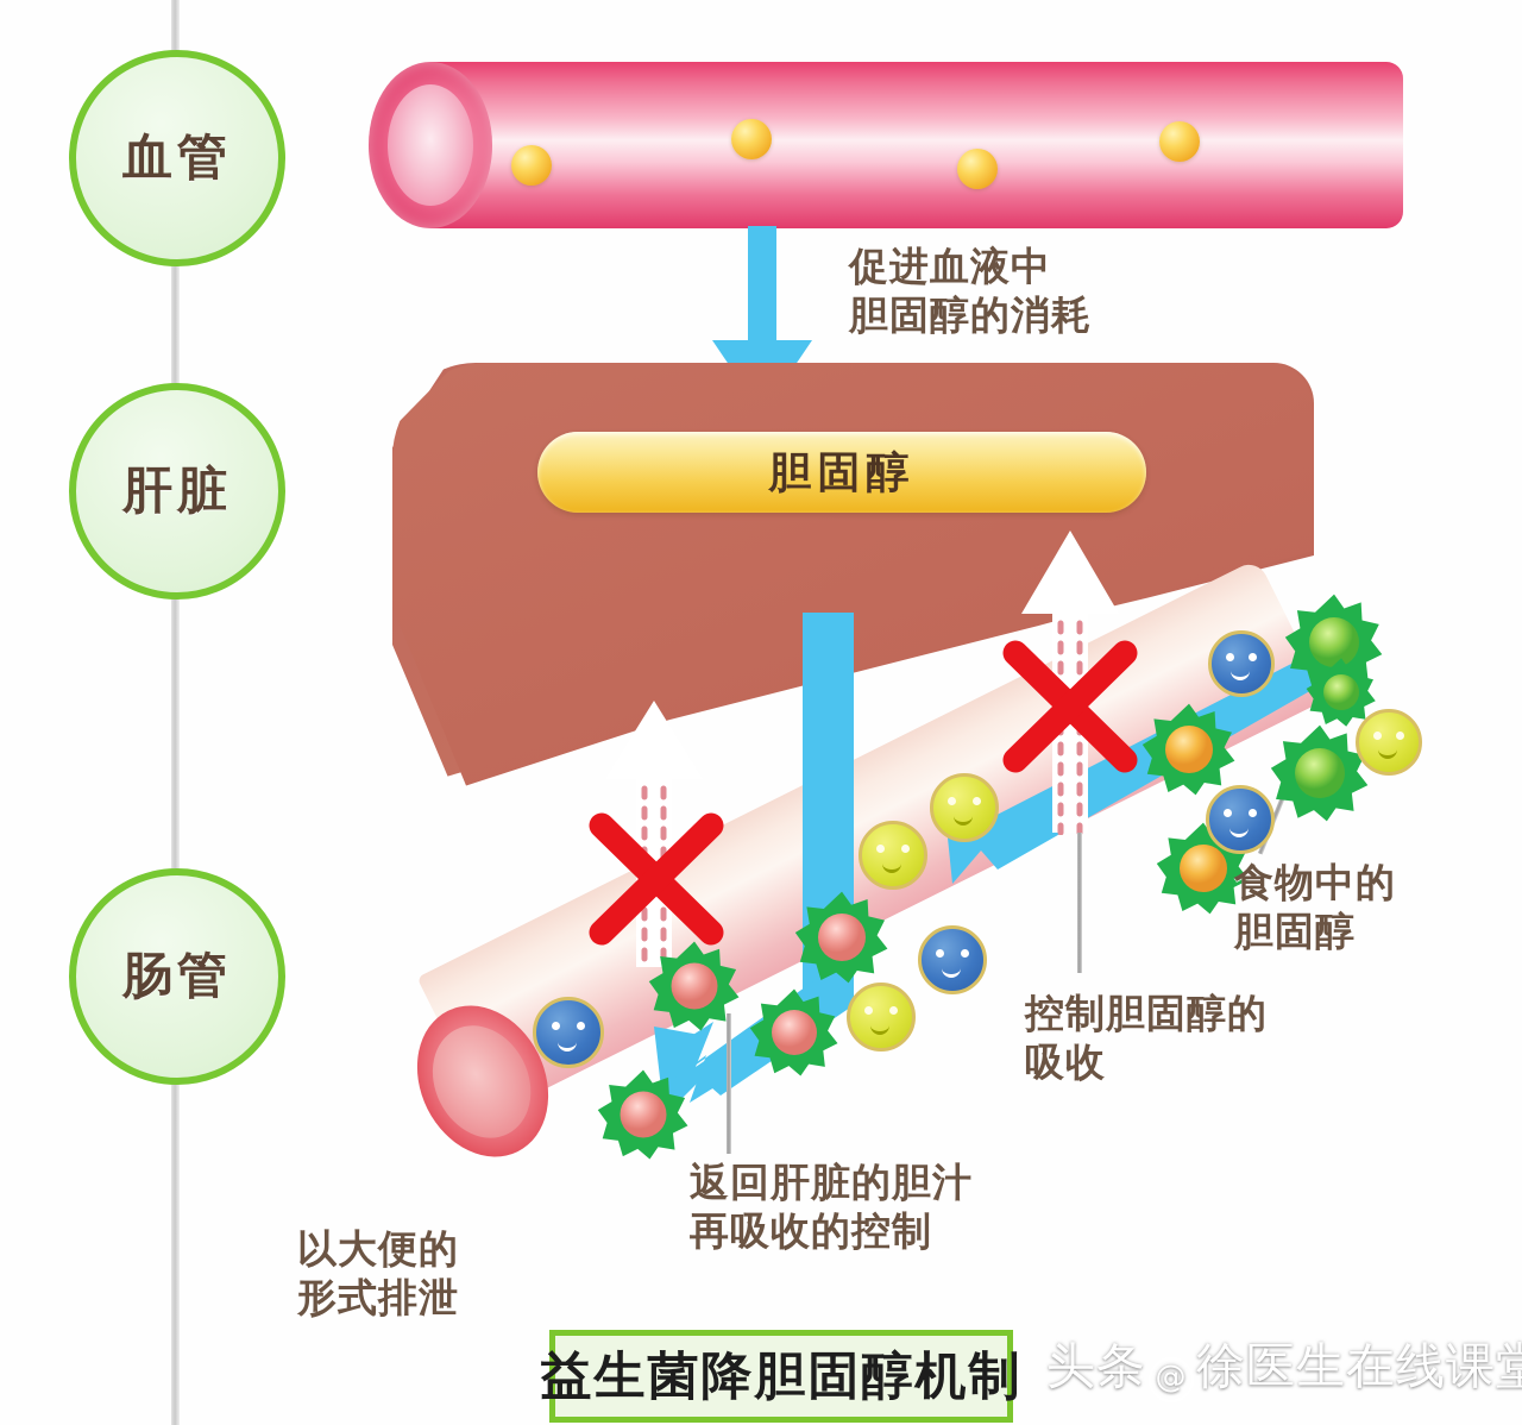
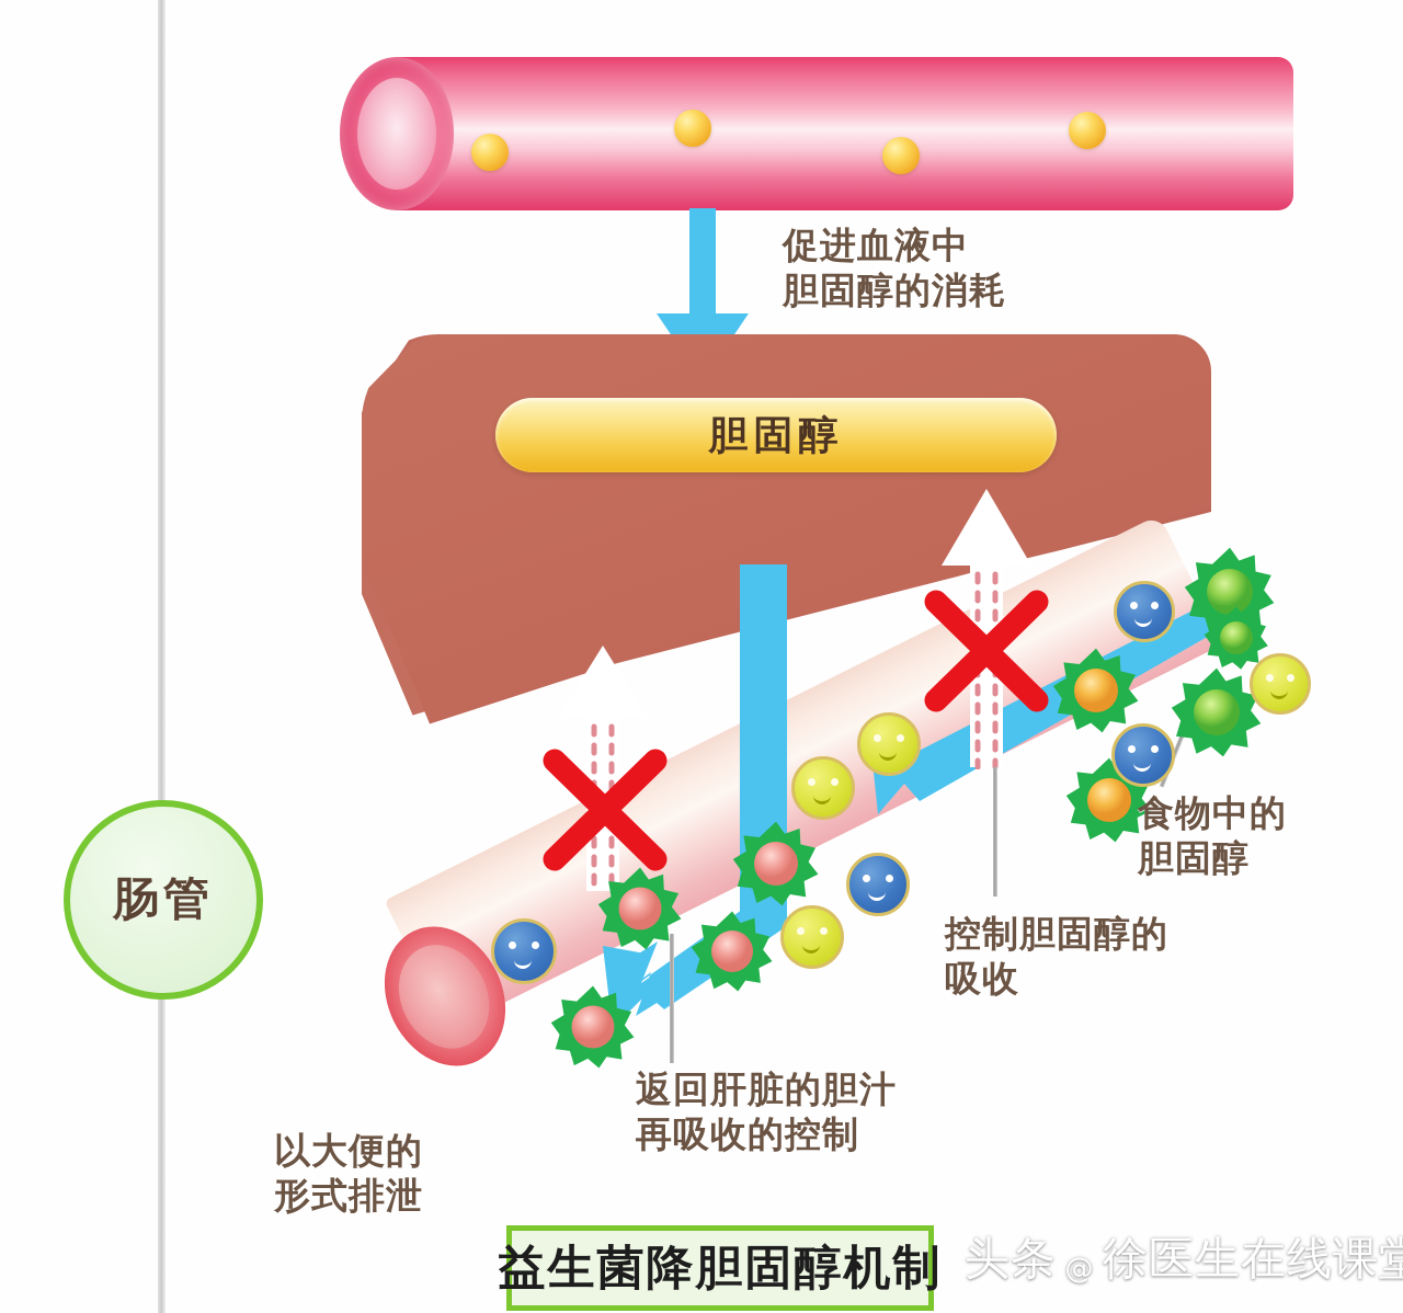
- 血管
- 肝脏
  肠管
  胆固醇
  促进血液中
  胆固醇的消耗
  食物中的
  胆固醇
  控制胆固醇的
  吸收
  返回肝脏的胆汁
  再吸收的控制
  以大便的
  形式排泄
  益生菌降胆固醇机制
  头条 @ 徐医生在线课堂
